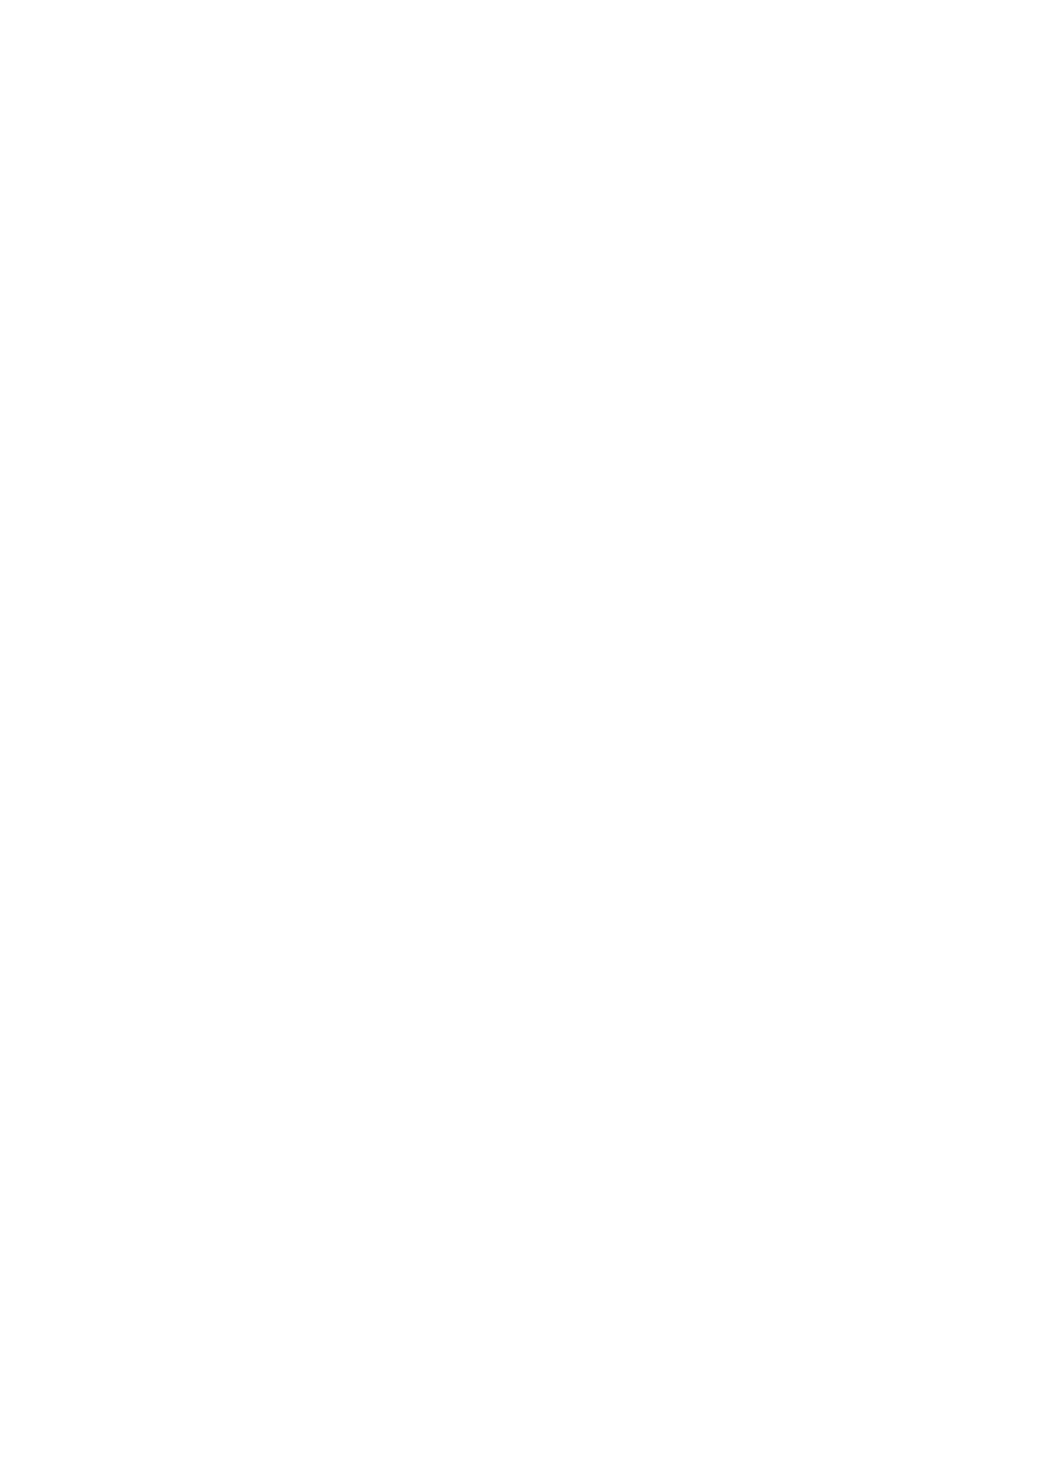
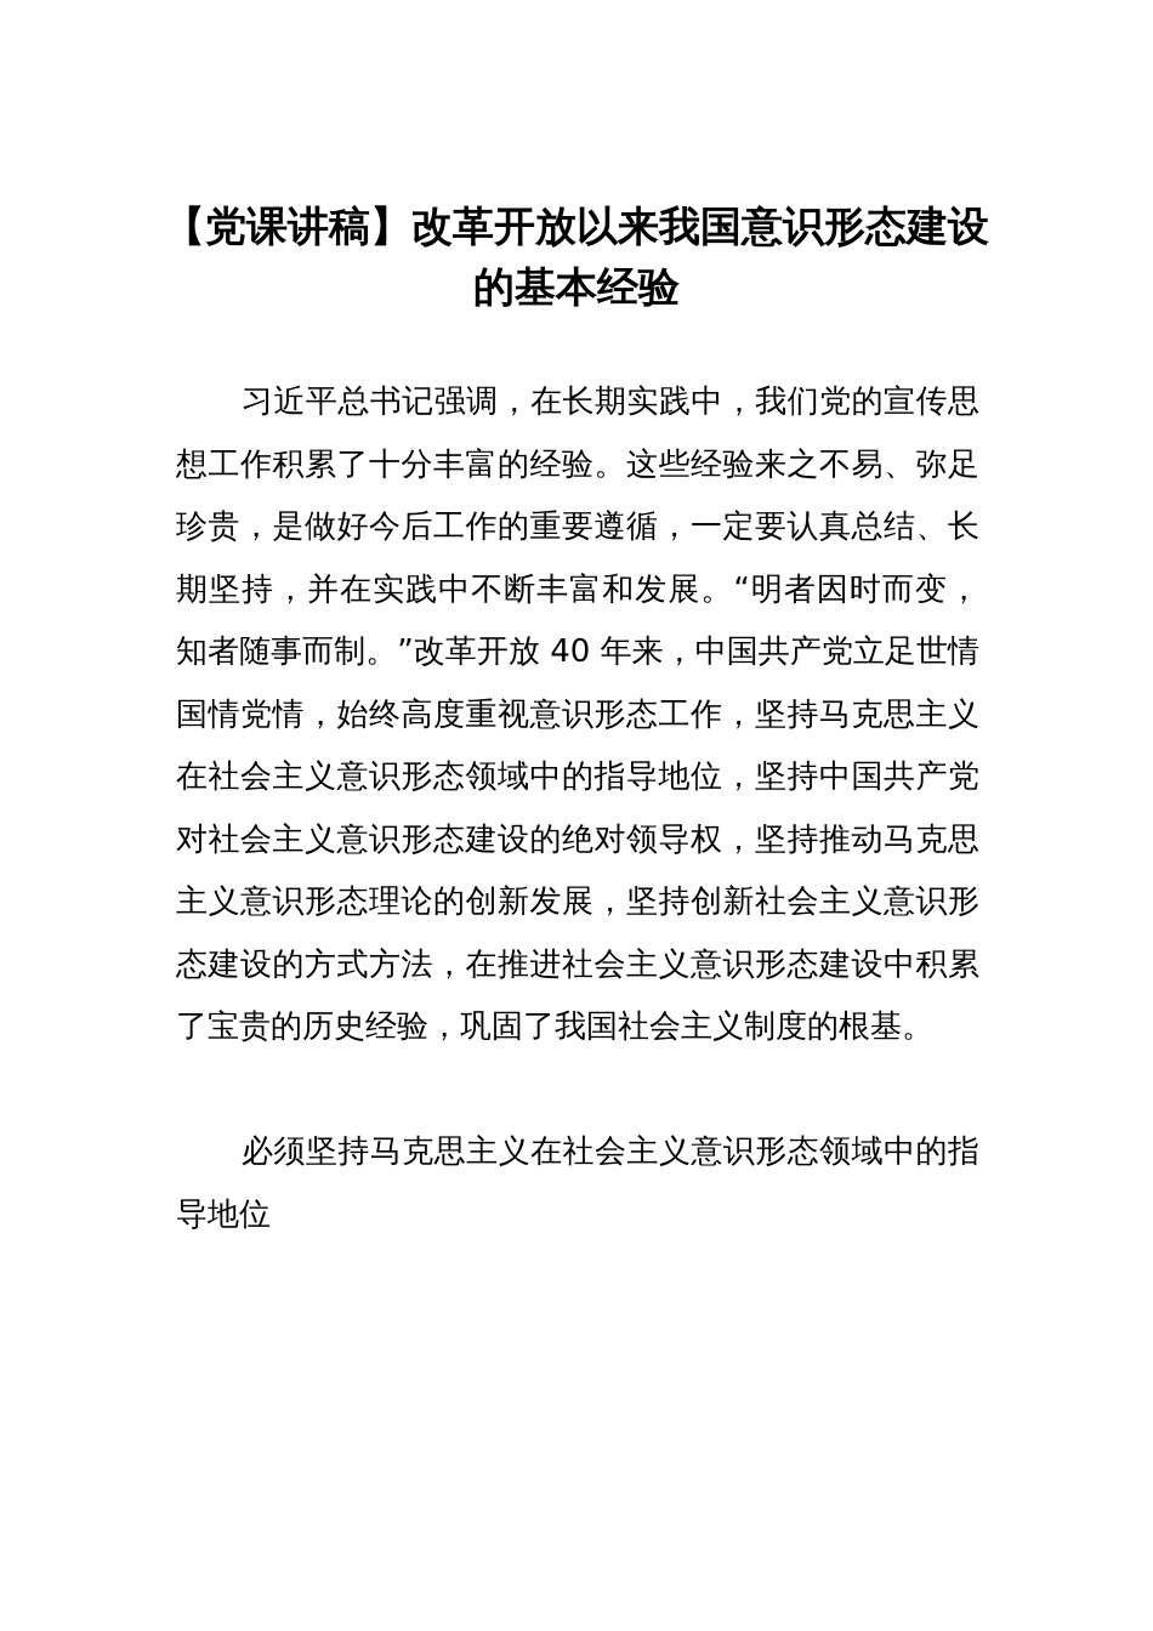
+ 【党课讲稿】改革开放以来我国意识形态建设的基本经验
+ 习近平总书记强调，在长期实践中，我们党的宣传思想工作积累了十分丰富的经验。这些经验来之不易、弥足珍贵，是做好今后工作的重要遵循，一定要认真总结、长期坚持，并在实践中不断丰富和发展。“明者因时而变，知者随事而制。”改革开放 40 年来，中国共产党立足世情国情党情，始终高度重视意识形态工作，坚持马克思主义在社会主义意识形态领域中的指导地位，坚持中国共产党对社会主义意识形态建设的绝对领导权，坚持推动马克思主义意识形态理论的创新发展，坚持创新社会主义意识形态建设的方式方法，在推进社会主义意识形态建设中积累了宝贵的历史经验，巩固了我国社会主义制度的根基。
+ 必须坚持马克思主义在社会主义意识形态领域中的指导地位
